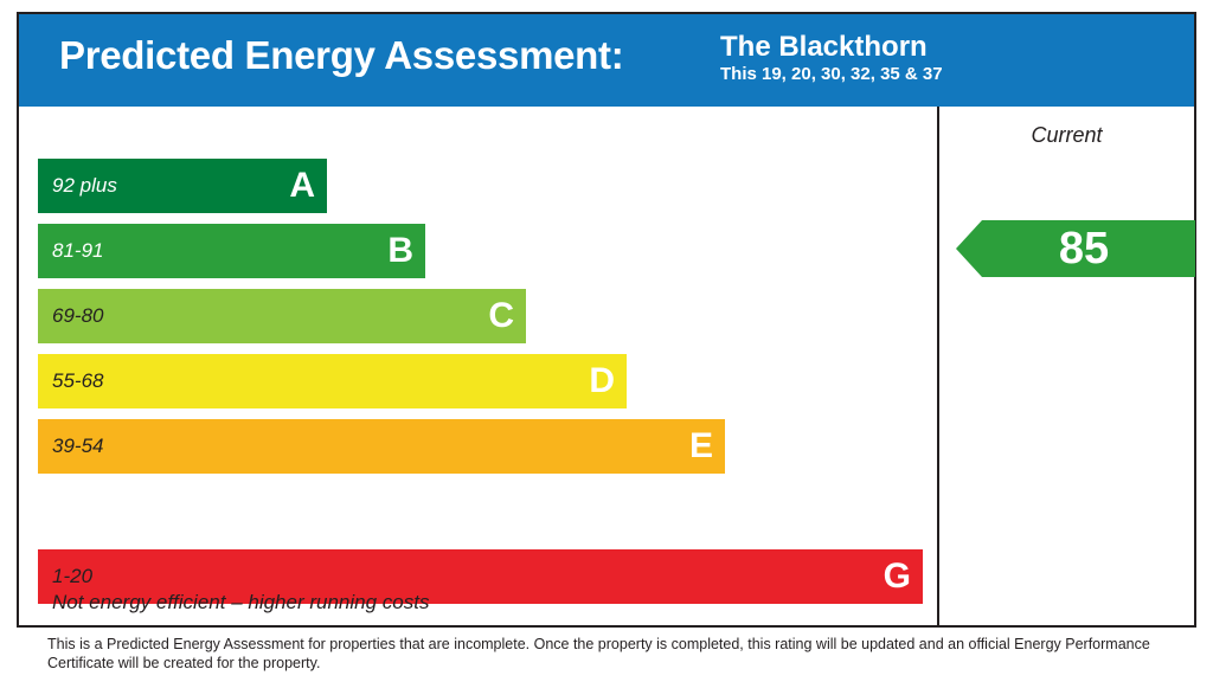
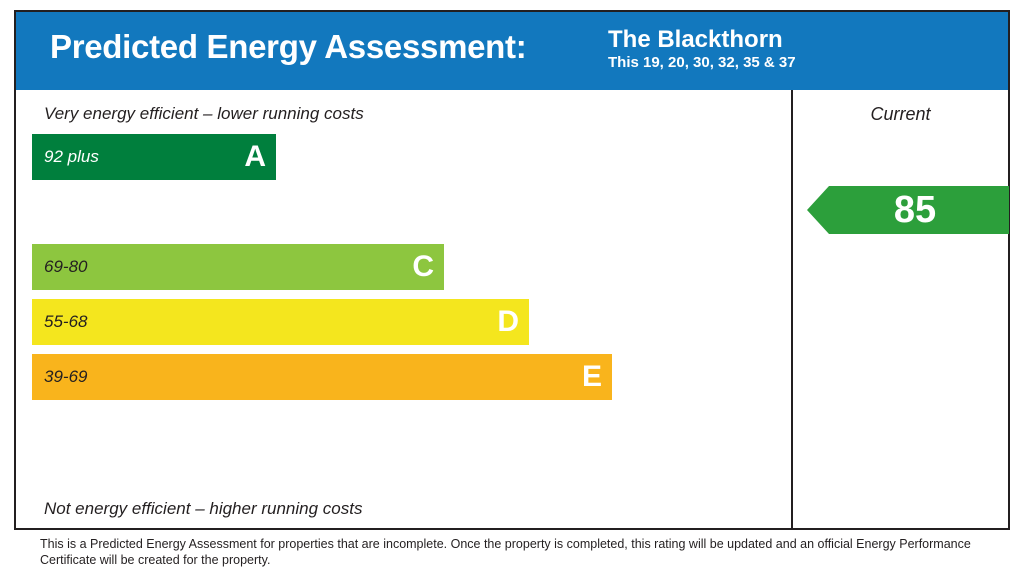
  Predicted Energy Assessment:
  The Blackthorn
  This 19, 20, 30, 32, 35 & 37
+ Very energy efficient – lower running costs
  92 plus
  A
- 81-91
- B
  69-80
  C
  55-68
  D
- 39-54
+ 39-69
  E
- 1-20
- G
  Not energy efficient – higher running costs
  Current
  85
  This is a Predicted Energy Assessment for properties that are incomplete. Once the property is completed, this rating will be updated and an official Energy Performance Certificate will be created for the property.
